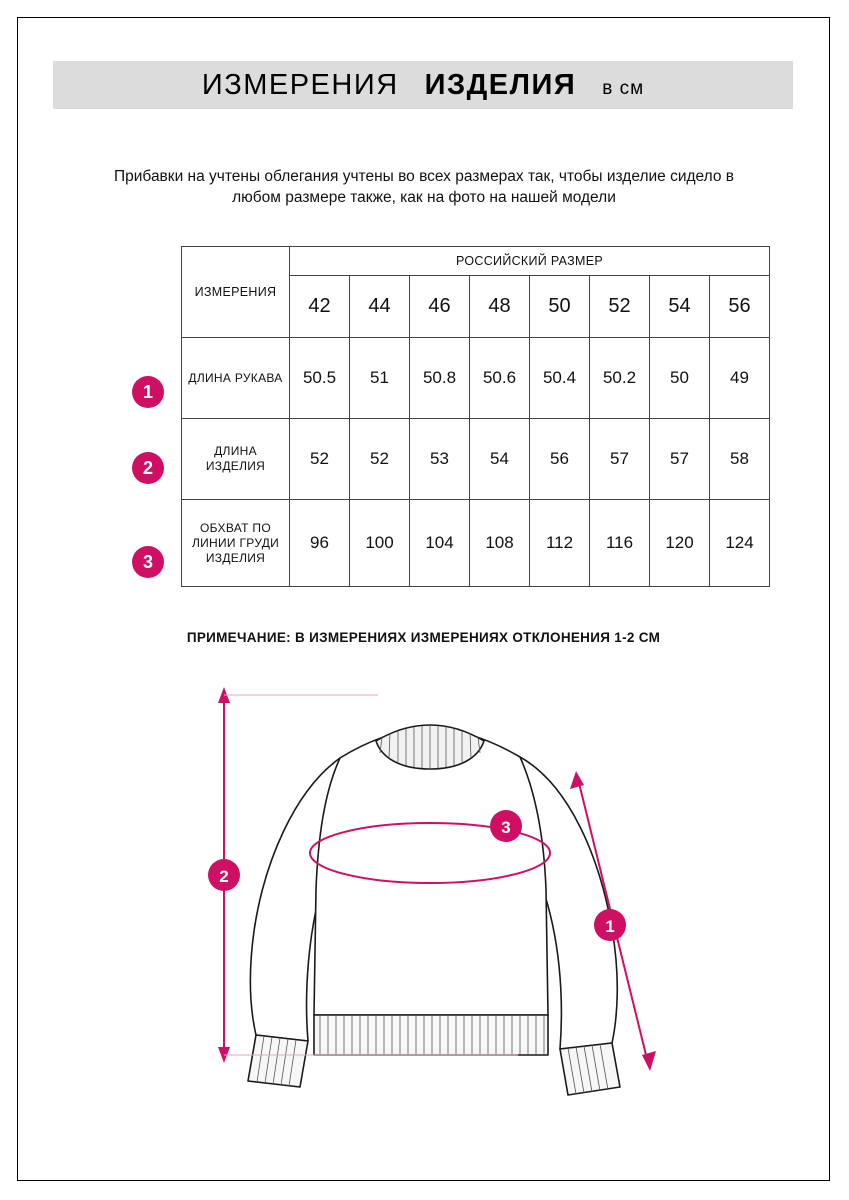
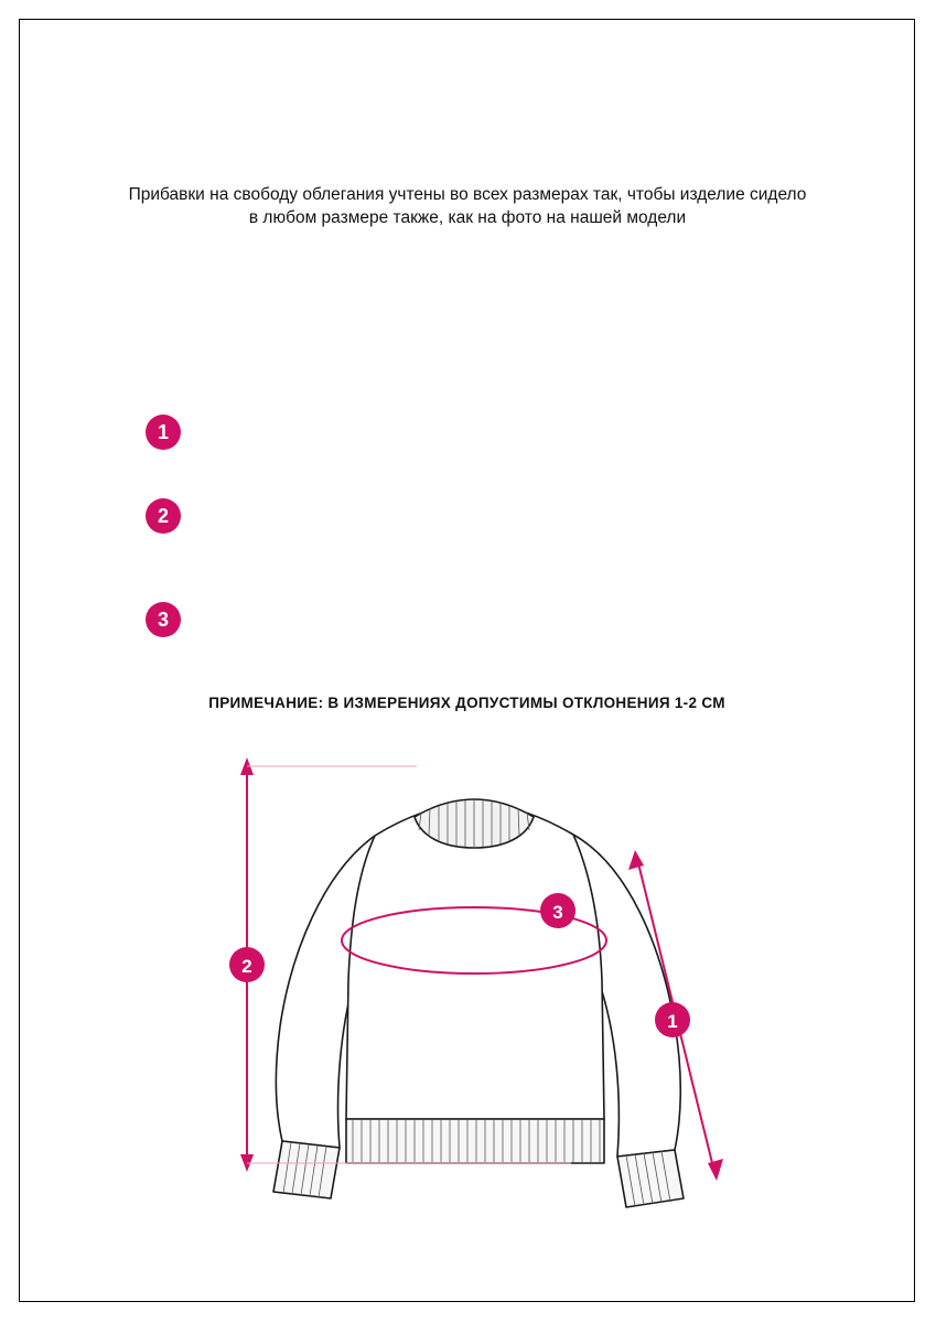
- ИЗМЕРЕНИЯ
- ИЗДЕЛИЯ
- в см
- Прибавки на учтены облегания учтены во всех размерах так, чтобы изделие сидело в любом размере также, как на фото на нашей модели
+ Прибавки на свободу облегания учтены во всех размерах так, чтобы изделие сидело в любом размере также, как на фото на нашей модели
  1
  2
  3
- ИЗМЕРЕНИЯ	РОССИЙСКИЙ РАЗМЕР
- 42	44	46	48	50	52	54	56
- ДЛИНА РУКАВА	50.5	51	50.8	50.6	50.4	50.2	50	49
- ДЛИНА ИЗДЕЛИЯ	52	52	53	54	56	57	57	58
- ОБХВАТ ПО ЛИНИИ ГРУДИ ИЗДЕЛИЯ	96	100	104	108	112	116	120	124
- ПРИМЕЧАНИЕ: В ИЗМЕРЕНИЯХ ИЗМЕРЕНИЯХ ОТКЛОНЕНИЯ 1-2 СМ
+ ПРИМЕЧАНИЕ: В ИЗМЕРЕНИЯХ ДОПУСТИМЫ ОТКЛОНЕНИЯ 1-2 СМ
  2
  1
  3
